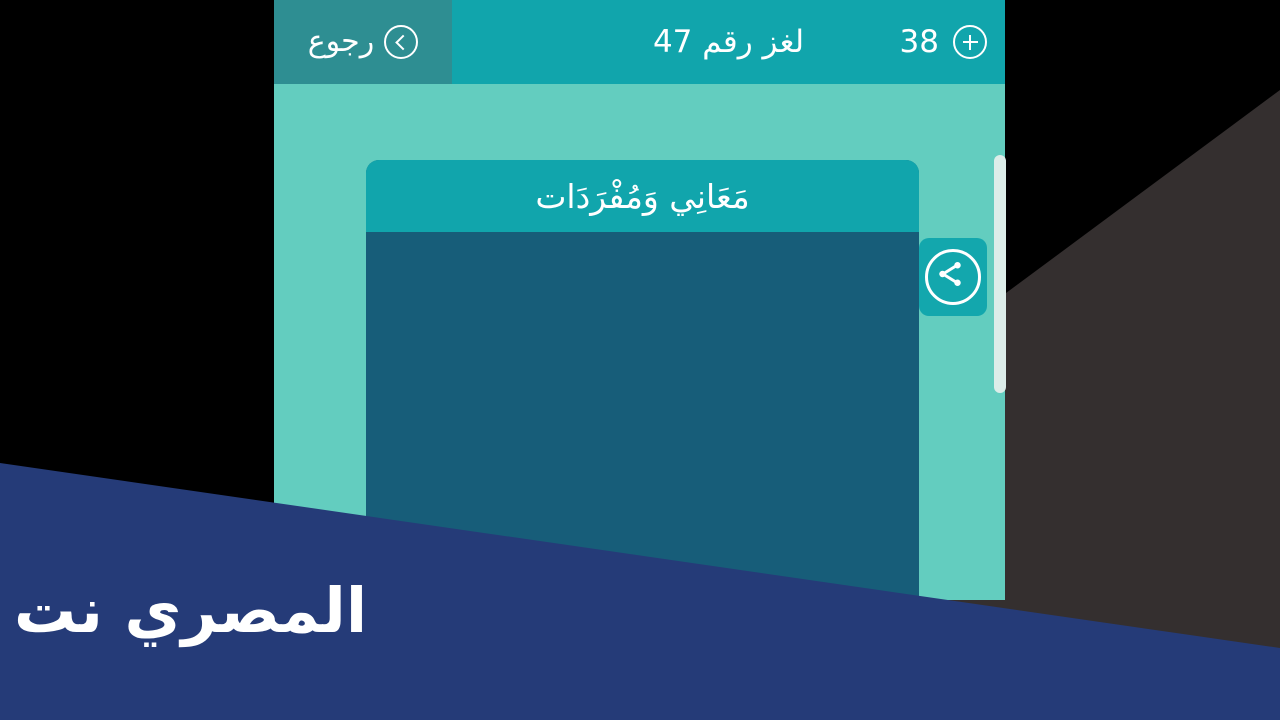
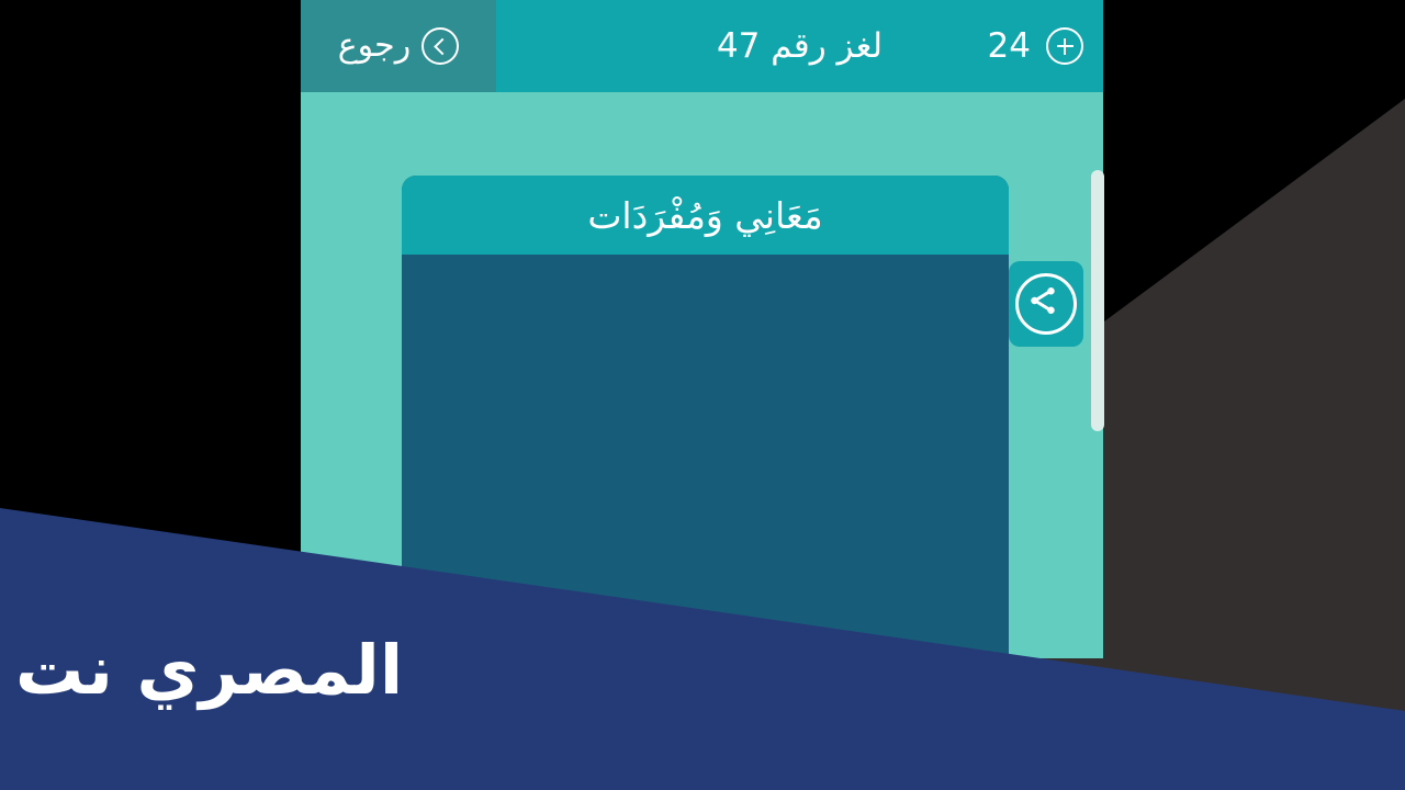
  رجوع
  لغز رقم 47
- 38
+ 24
  مَعَانِي وَمُفْرَدَات
  المصري نت
